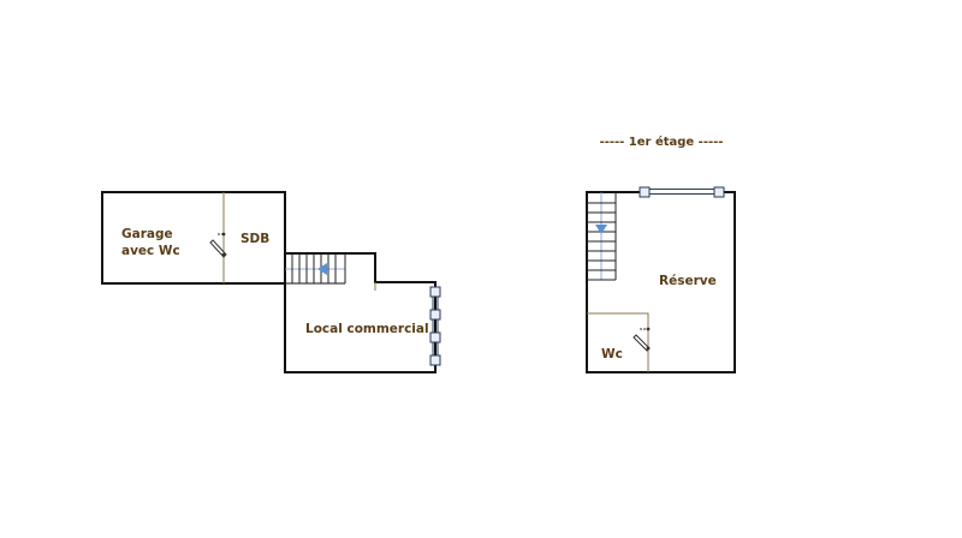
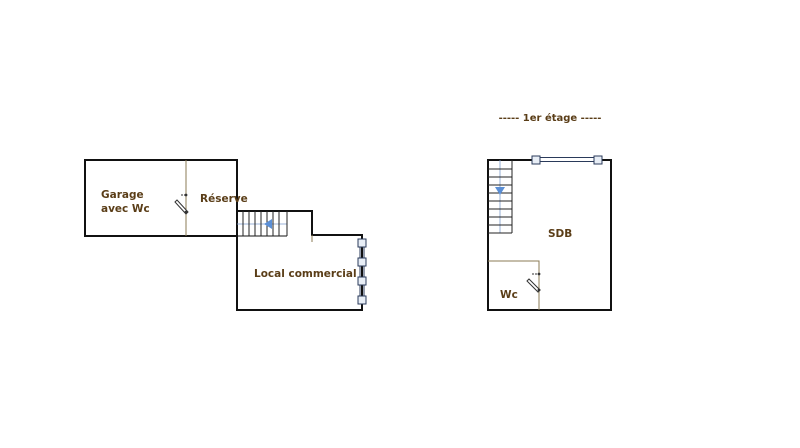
  Garage
  avec Wc
- SDB
+ Réserve
  Local commercial
  ----- 1er étage -----
- Réserve
+ SDB
  Wc
